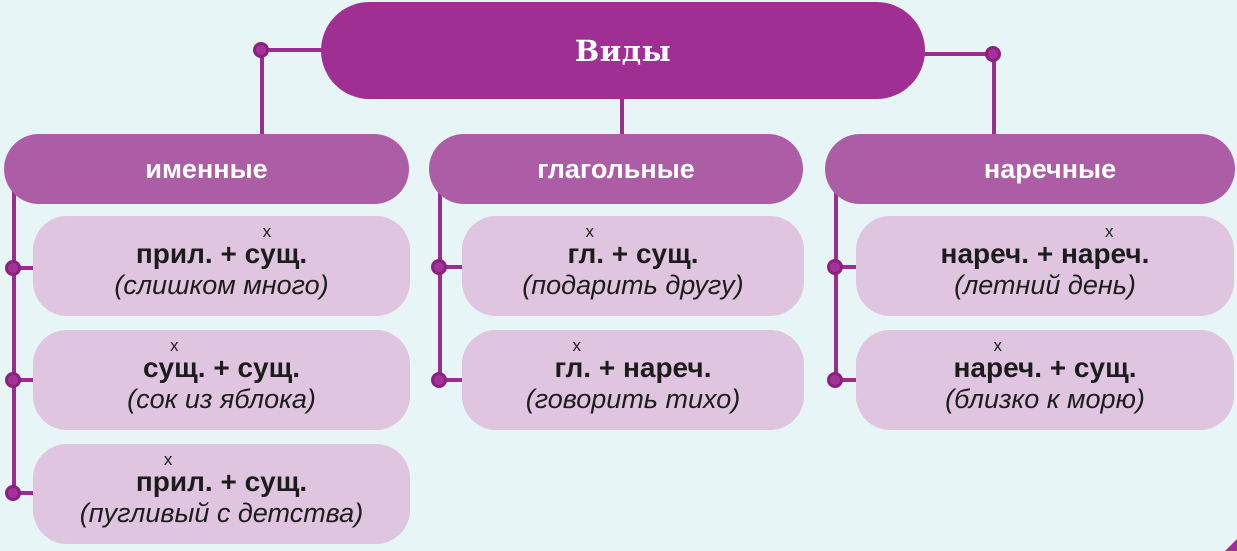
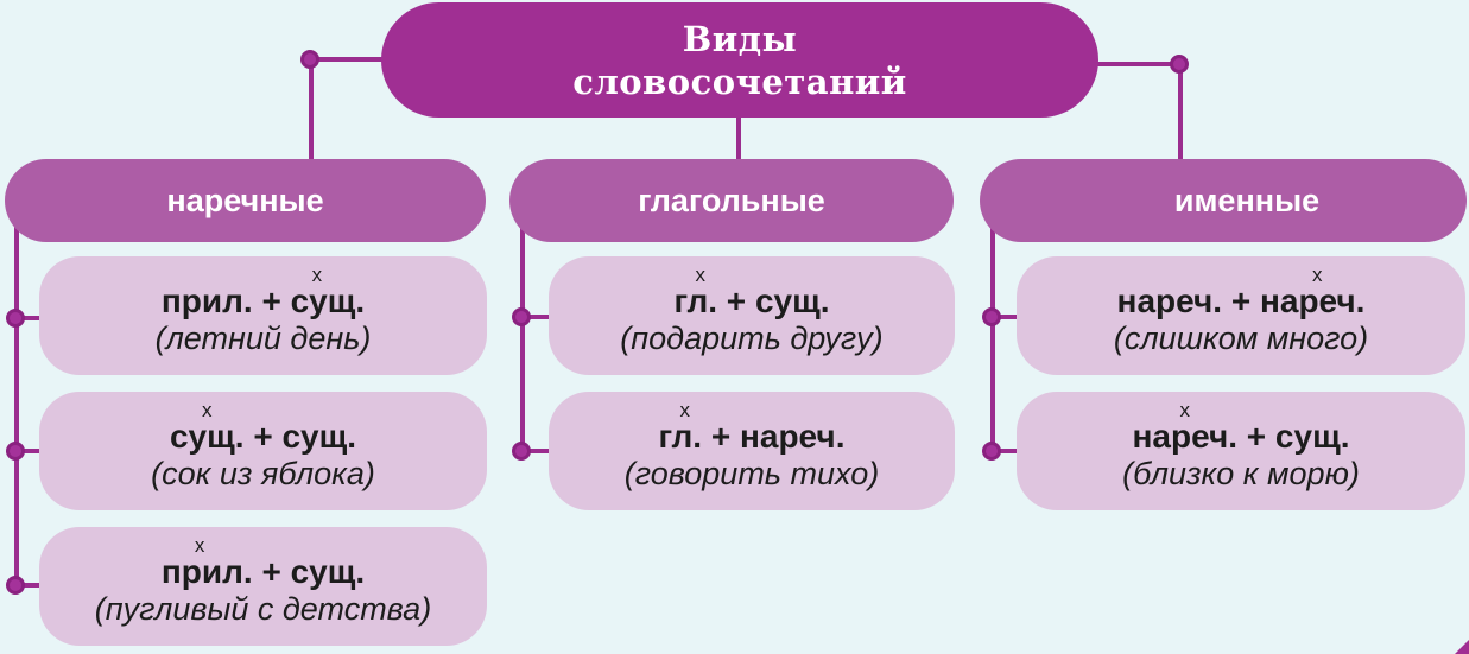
  Виды
+ словосочетаний
- именные
+ наречные
  глагольные
- наречные
+ именные
  прил. +
  х
  сущ.
- (слишком много)
+ (летний день)
  х
  сущ. + сущ.
  (сок из яблока)
  х
  прил. + сущ.
  (пугливый с детства)
  х
  гл. + сущ.
  (подарить другу)
  х
  гл. + нареч.
  (говорить тихо)
  нареч. +
  х
  нареч.
- (летний день)
+ (слишком много)
  х
  нареч. + сущ.
  (близко к морю)
